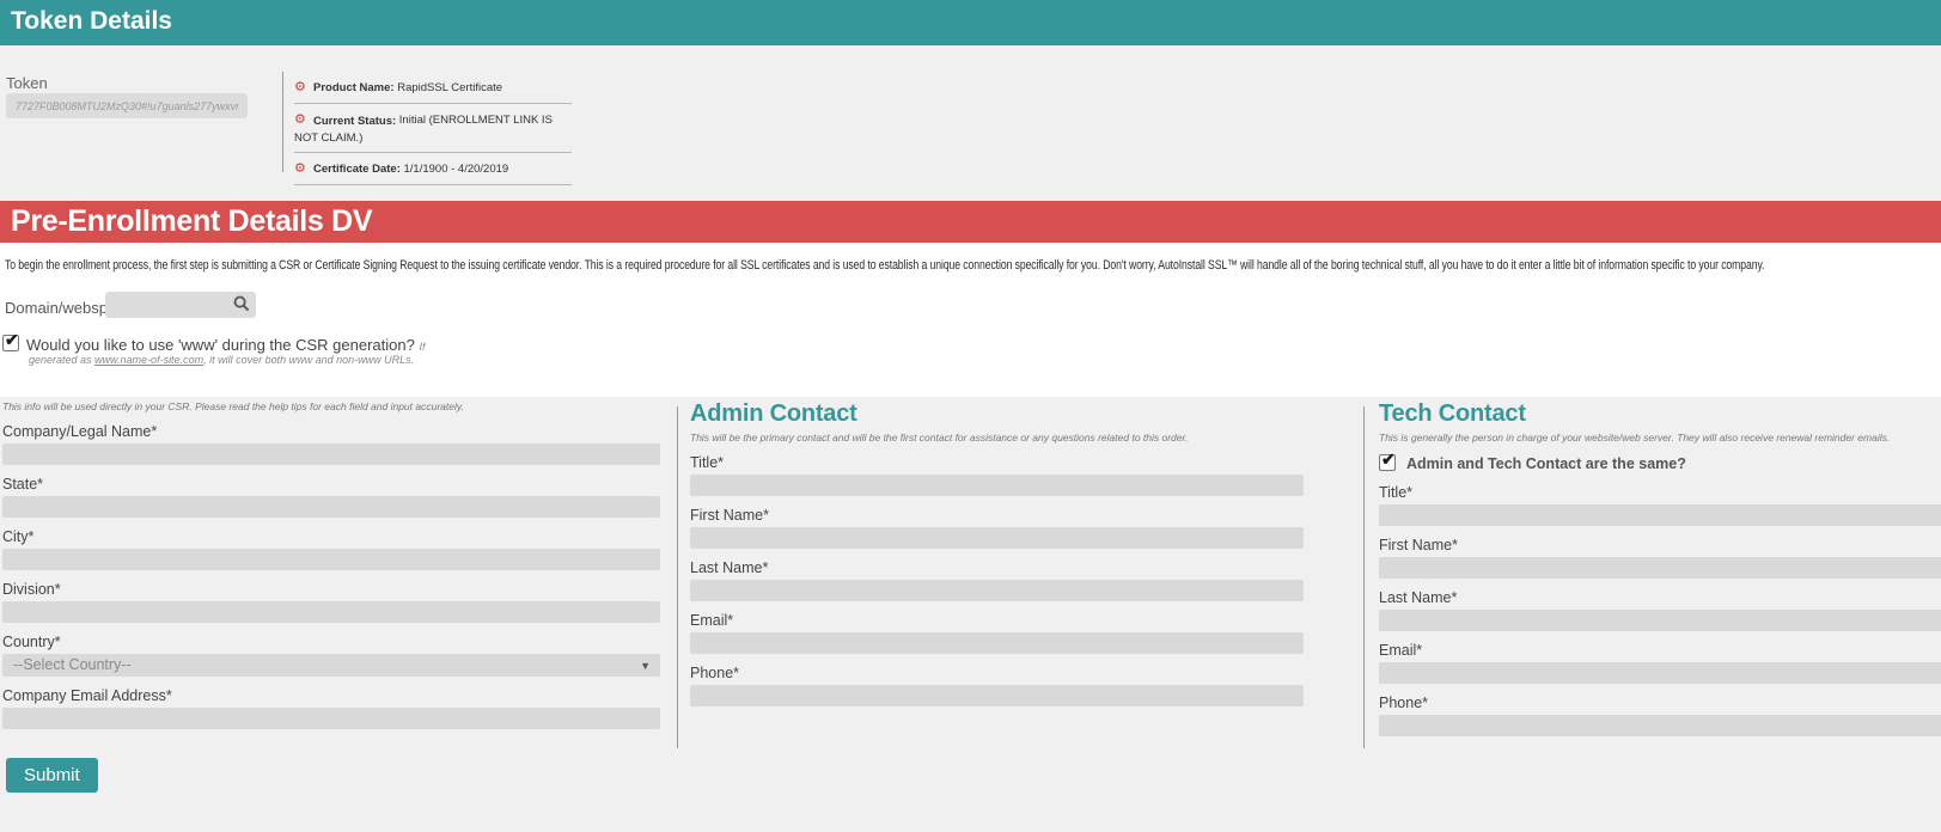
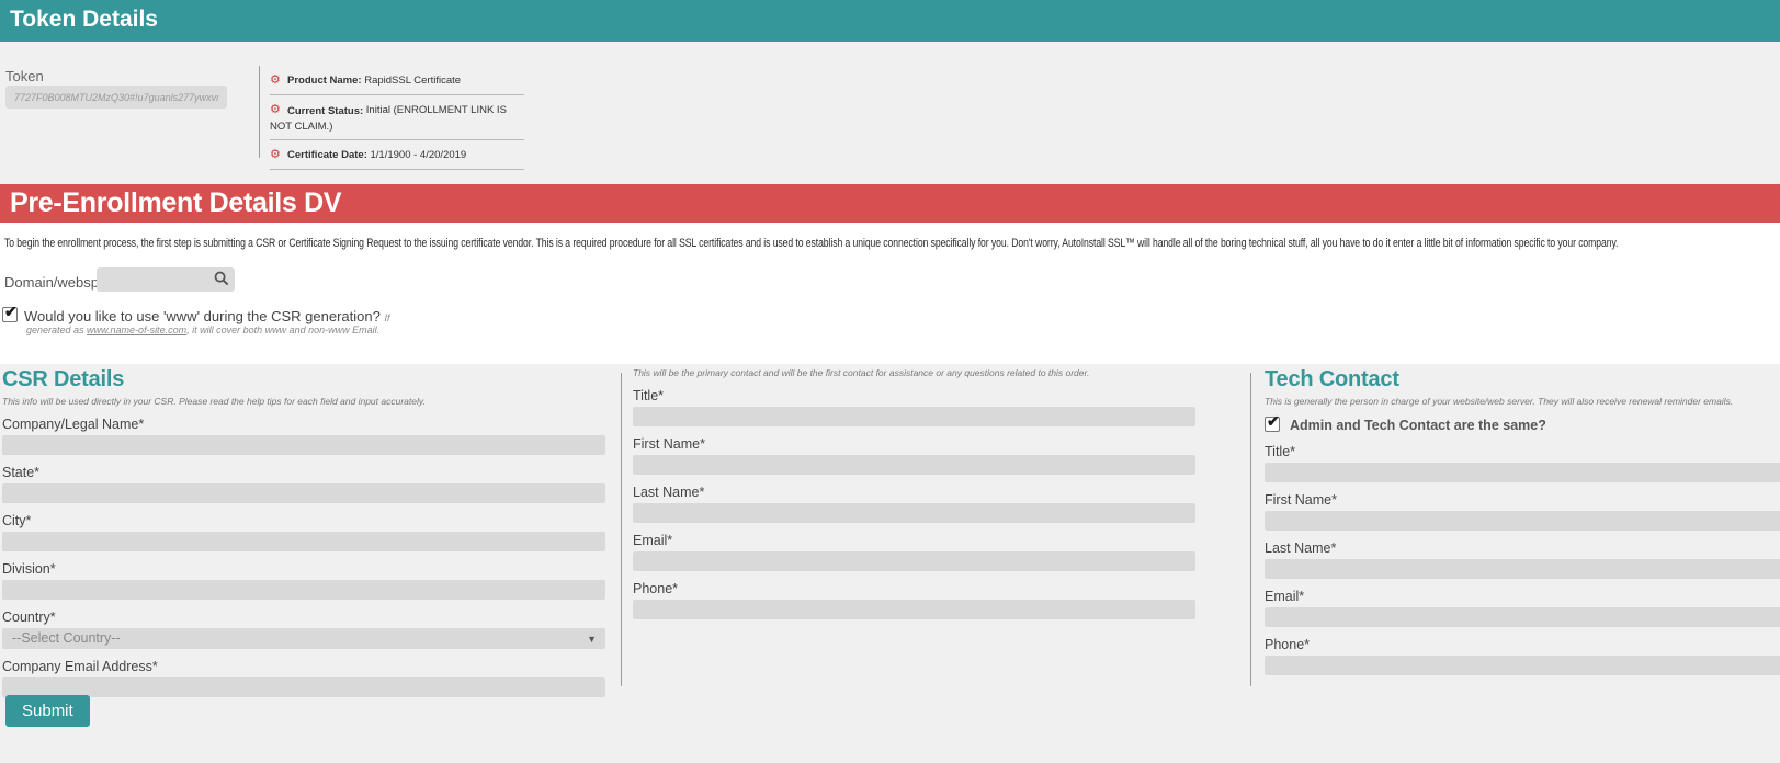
  Token Details
  Token
  7727F0B008MTU2MzQ30#!u7guanls277ywxv
  ⚙ Product Name: RapidSSL Certificate
  ⚙ Current Status: Initial (ENROLLMENT LINK IS NOT CLAIM.)
  ⚙ Certificate Date: 1/1/1900 - 4/20/2019
  Pre-Enrollment Details DV
  To begin the enrollment process, the first step is submitting a CSR or Certificate Signing Request to the issuing certificate vendor. This is a required procedure for all SSL certificates and is used to establish a unique connection specifically for you. Don't worry, AutoInstall SSL™ will handle all of the boring technical stuff, all you have to do it enter a little bit of information specific to your company.
  Domain/websp
  ✔
  Would you like to use 'www' during the CSR generation? If
- generated as www.name-of-site.com, it will cover both www and non-www URLs.
+ generated as www.name-of-site.com, it will cover both www and non-www Email.
+ CSR Details
  This info will be used directly in your CSR. Please read the help tips for each field and input accurately.
  Company/Legal Name*
  State*
  City*
  Division*
  Country*
  --Select Country--
  ▼
  Company Email Address*
- Admin Contact
  This will be the primary contact and will be the first contact for assistance or any questions related to this order.
  Title*
  First Name*
  Last Name*
  Email*
  Phone*
  Tech Contact
  This is generally the person in charge of your website/web server. They will also receive renewal reminder emails.
  ✔
  Admin and Tech Contact are the same?
  Title*
  First Name*
  Last Name*
  Email*
  Phone*
  Submit
